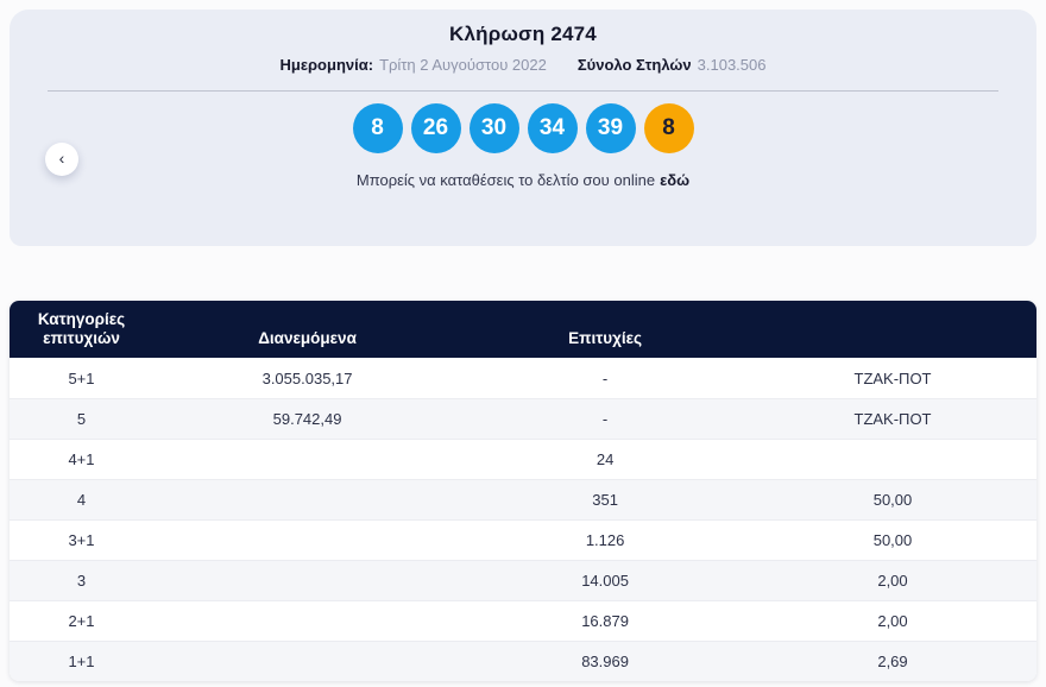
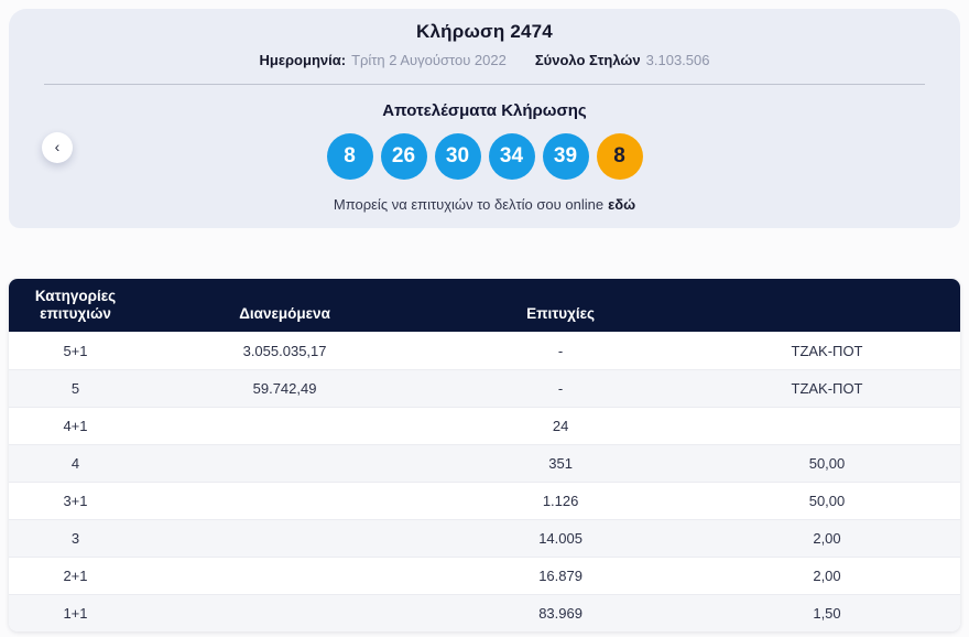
  Κλήρωση 2474
  Ημερομηνία:
  Τρίτη 2 Αυγούστου 2022
  Σύνολο Στηλών
  3.103.506
+ Αποτελέσματα Κλήρωσης
  8
  26
  30
  34
  39
  8
- Μπορείς να καταθέσεις το δελτίο σου online εδώ
+ Μπορείς να επιτυχιών το δελτίο σου online εδώ
  ‹
  Κατηγορίες επιτυχιών
  Διανεμόμενα
  Επιτυχίες
  5+1
  3.055.035,17
  -
  ΤΖΑΚ-ΠΟΤ
  5
  59.742,49
  -
  ΤΖΑΚ-ΠΟΤ
  4+1
  24
  4
  351
  50,00
  3+1
  1.126
  50,00
  3
  14.005
  2,00
  2+1
  16.879
  2,00
  1+1
  83.969
- 2,69
+ 1,50
